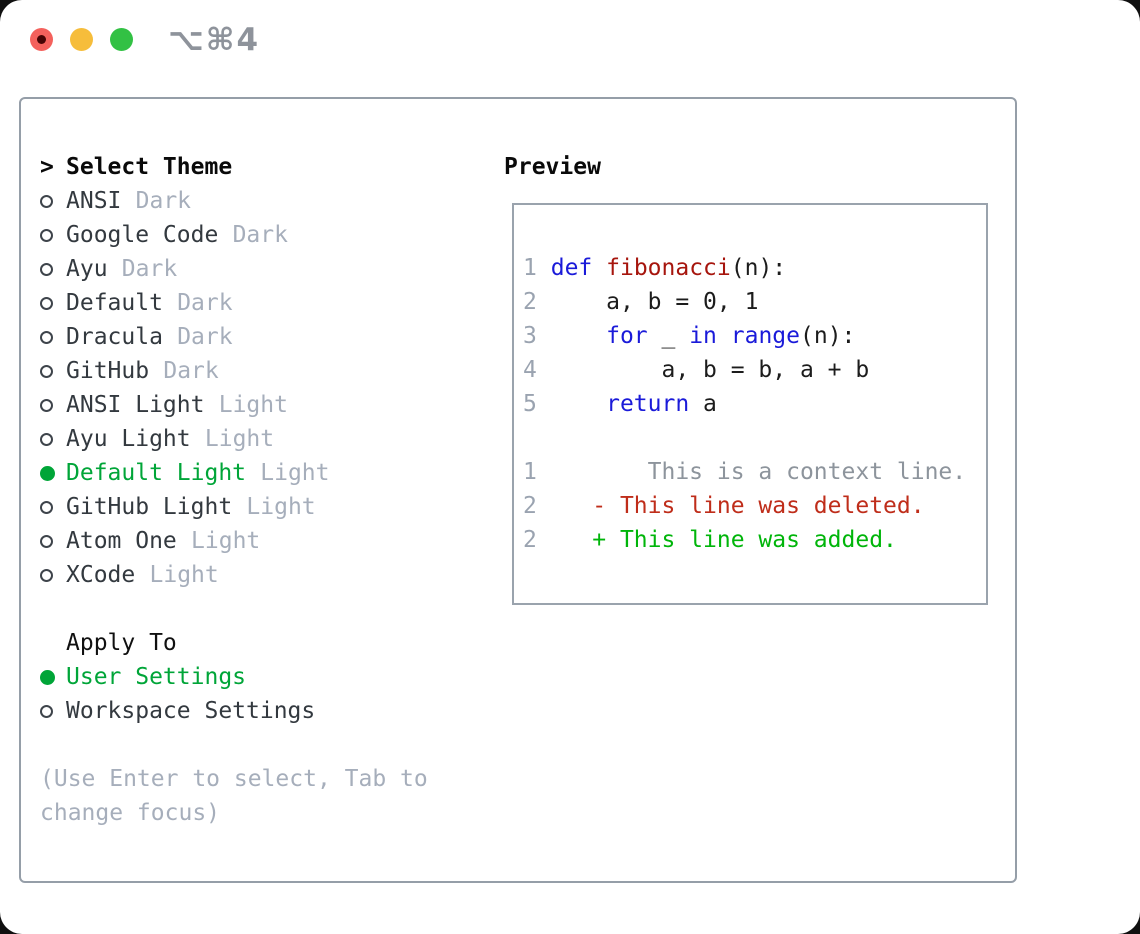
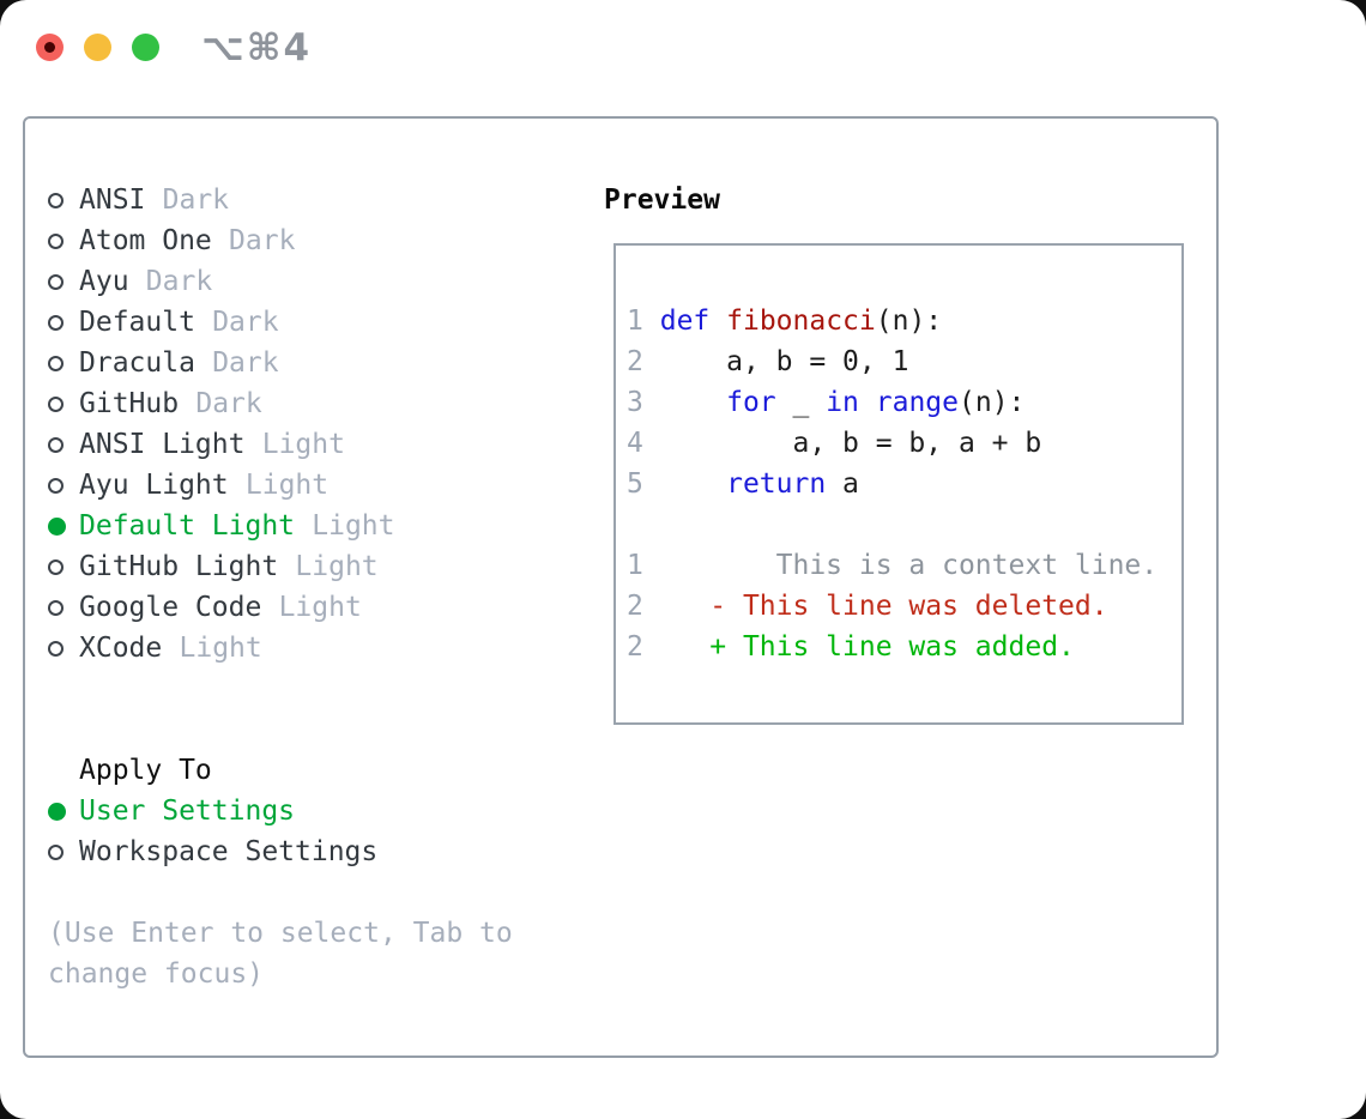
  ⌥⌘4
- >
- Select Theme
  ANSI
  Dark
- Google Code
+ Atom One
  Dark
  Ayu
  Dark
  Default
  Dark
  Dracula
  Dark
  GitHub
  Dark
  ANSI Light
  Light
  Ayu Light
  Light
  Default Light
  Light
  GitHub Light
  Light
- Atom One
+ Google Code
  Light
  XCode
  Light
  Apply To
  User Settings
  Workspace Settings
  (Use Enter to select, Tab to change focus)
  Preview
  1 def fibonacci(n):
  2 a, b = 0, 1
  3 for _ in range(n):
  4 a, b = b, a + b
  5 return a
  1 This is a context line.
  2 - This line was deleted.
  2 + This line was added.
